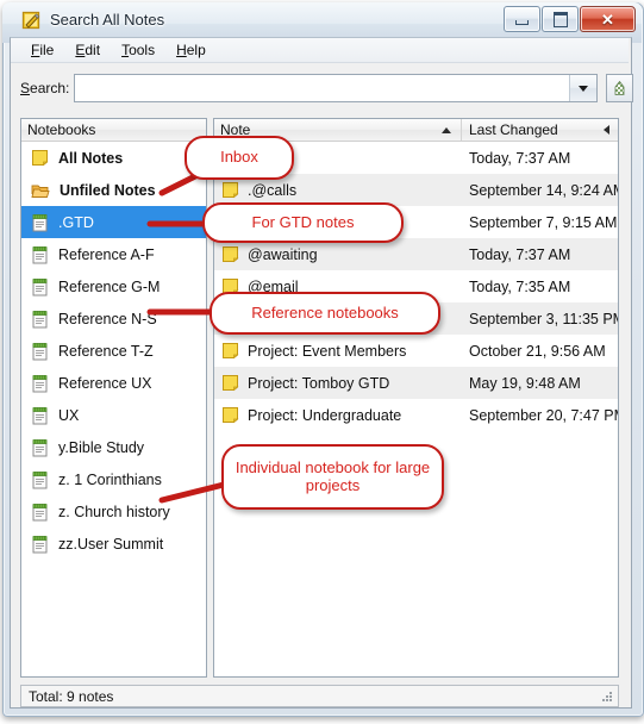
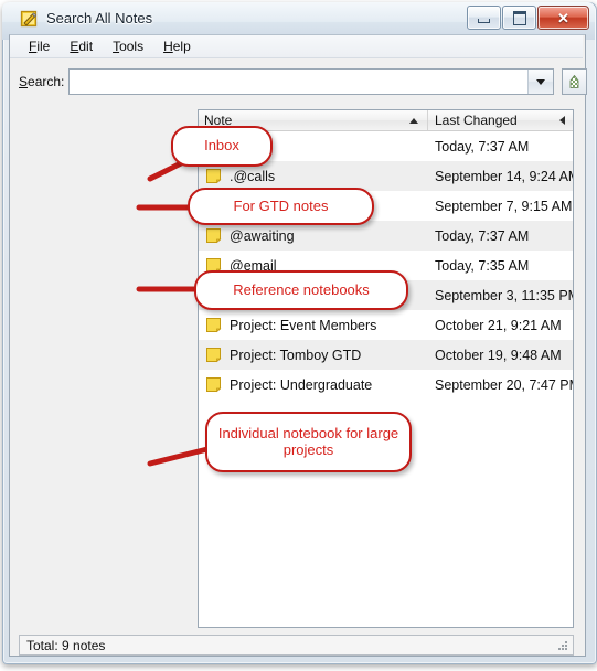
  Search All Notes
  ✕
  File
  Edit
  Tools
  Help
  Search:
- Notebooks
- All Notes
- Unfiled Notes
- .GTD
- Reference A-F
- Reference G-M
- Reference N-S
- Reference T-Z
- Reference UX
- UX
- y.Bible Study
- z. 1 Corinthians
- z. Church history
- zz.User Summit
  Note
  Last Changed
  Today, 7:37 AM
  .@calls
  September 14, 9:24 A
  September 7, 9:15 AM
  @awaiting
  Today, 7:37 AM
  @email
  Today, 7:35 AM
  September 3, 11:35 P
  Project: Event Members
- October 21, 9:56 AM
+ October 21, 9:21 AM
  Project: Tomboy GTD
- May 19, 9:48 AM
+ October 19, 9:48 AM
  Project: Undergraduate
  September 20, 7:47 P
  Total: 9 notes
  Inbox
  For GTD notes
  Reference notebooks
  Individual notebook for large projects
